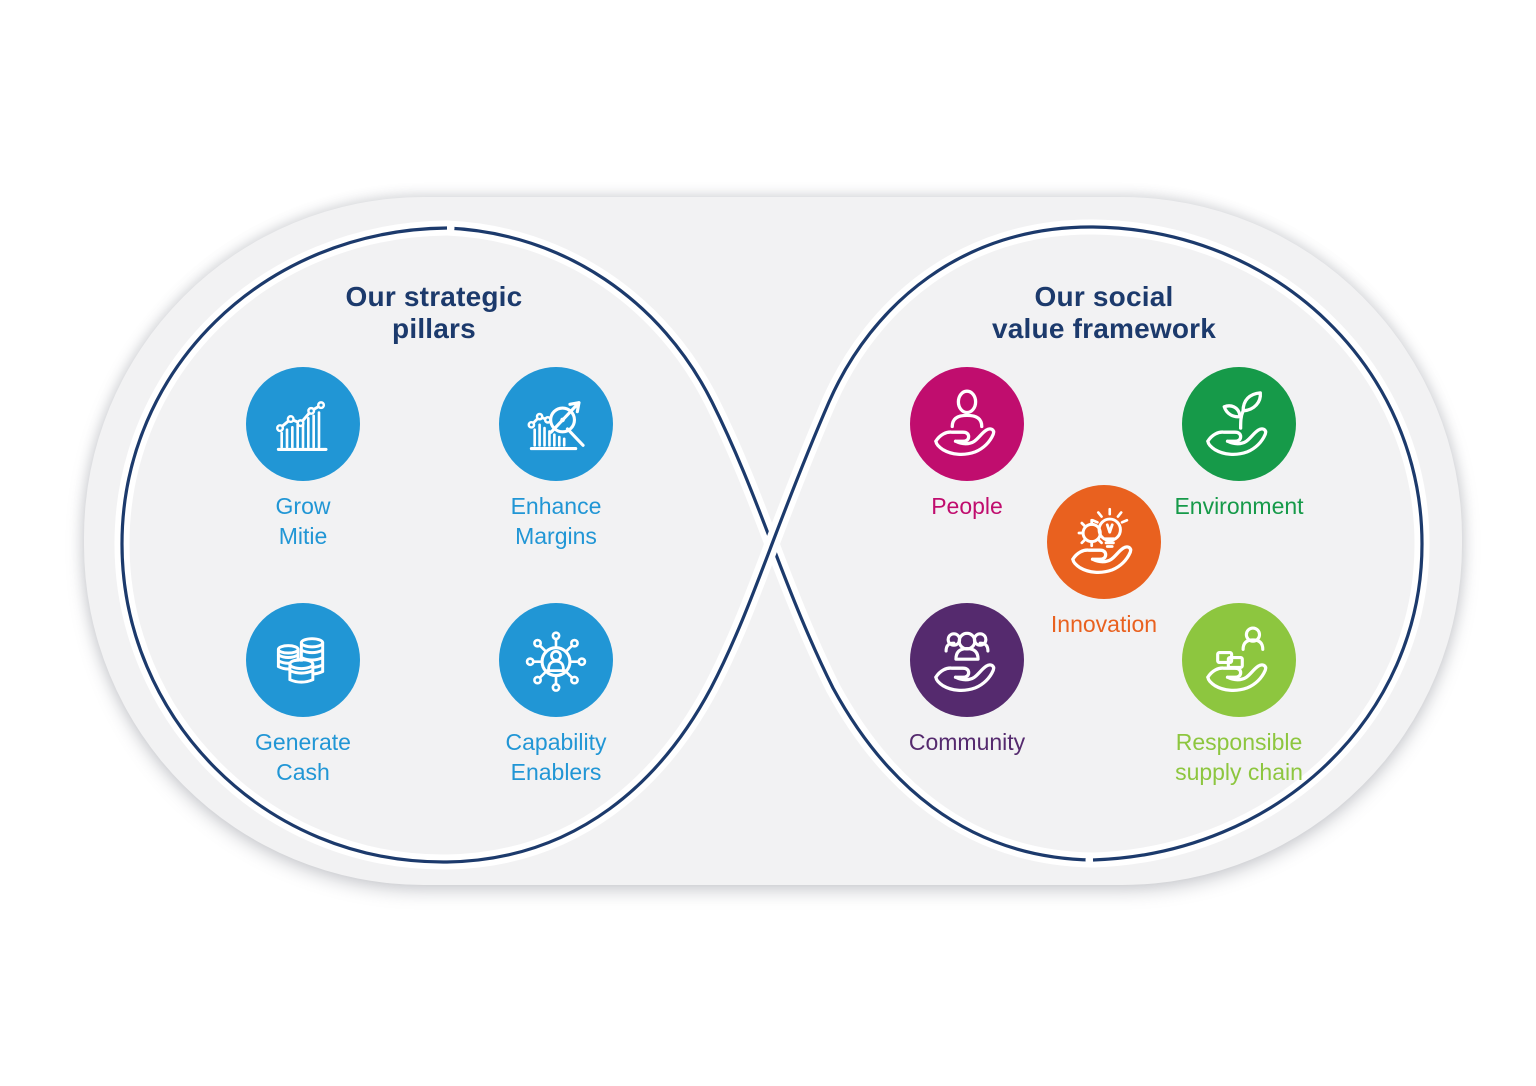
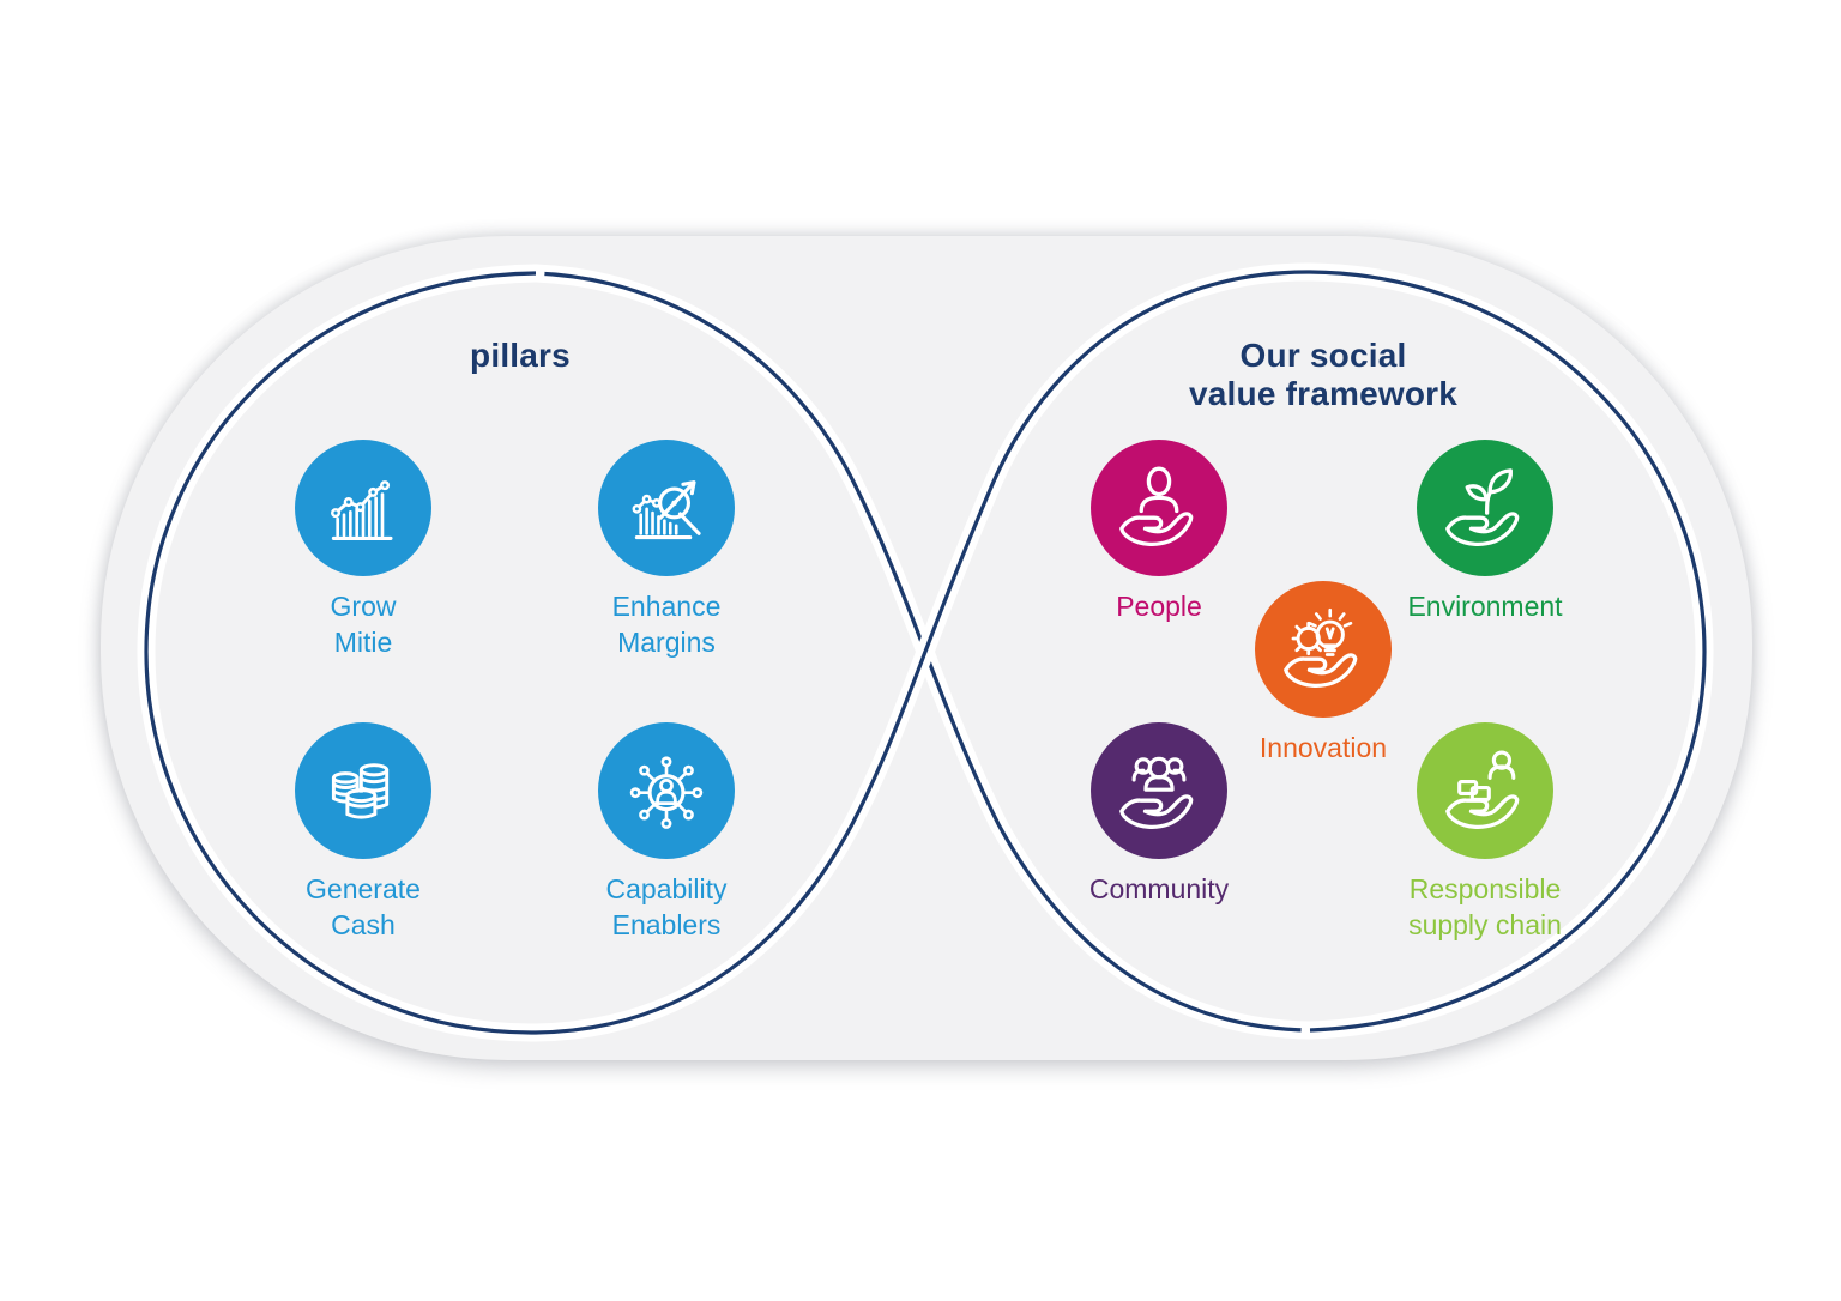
- Our strategic
  pillars
  Our social
  value framework
  Grow
  Mitie
  Enhance
  Margins
  Generate
  Cash
  Capability
  Enablers
  People
  Environment
  Innovation
  Community
  Responsible
  supply chain
